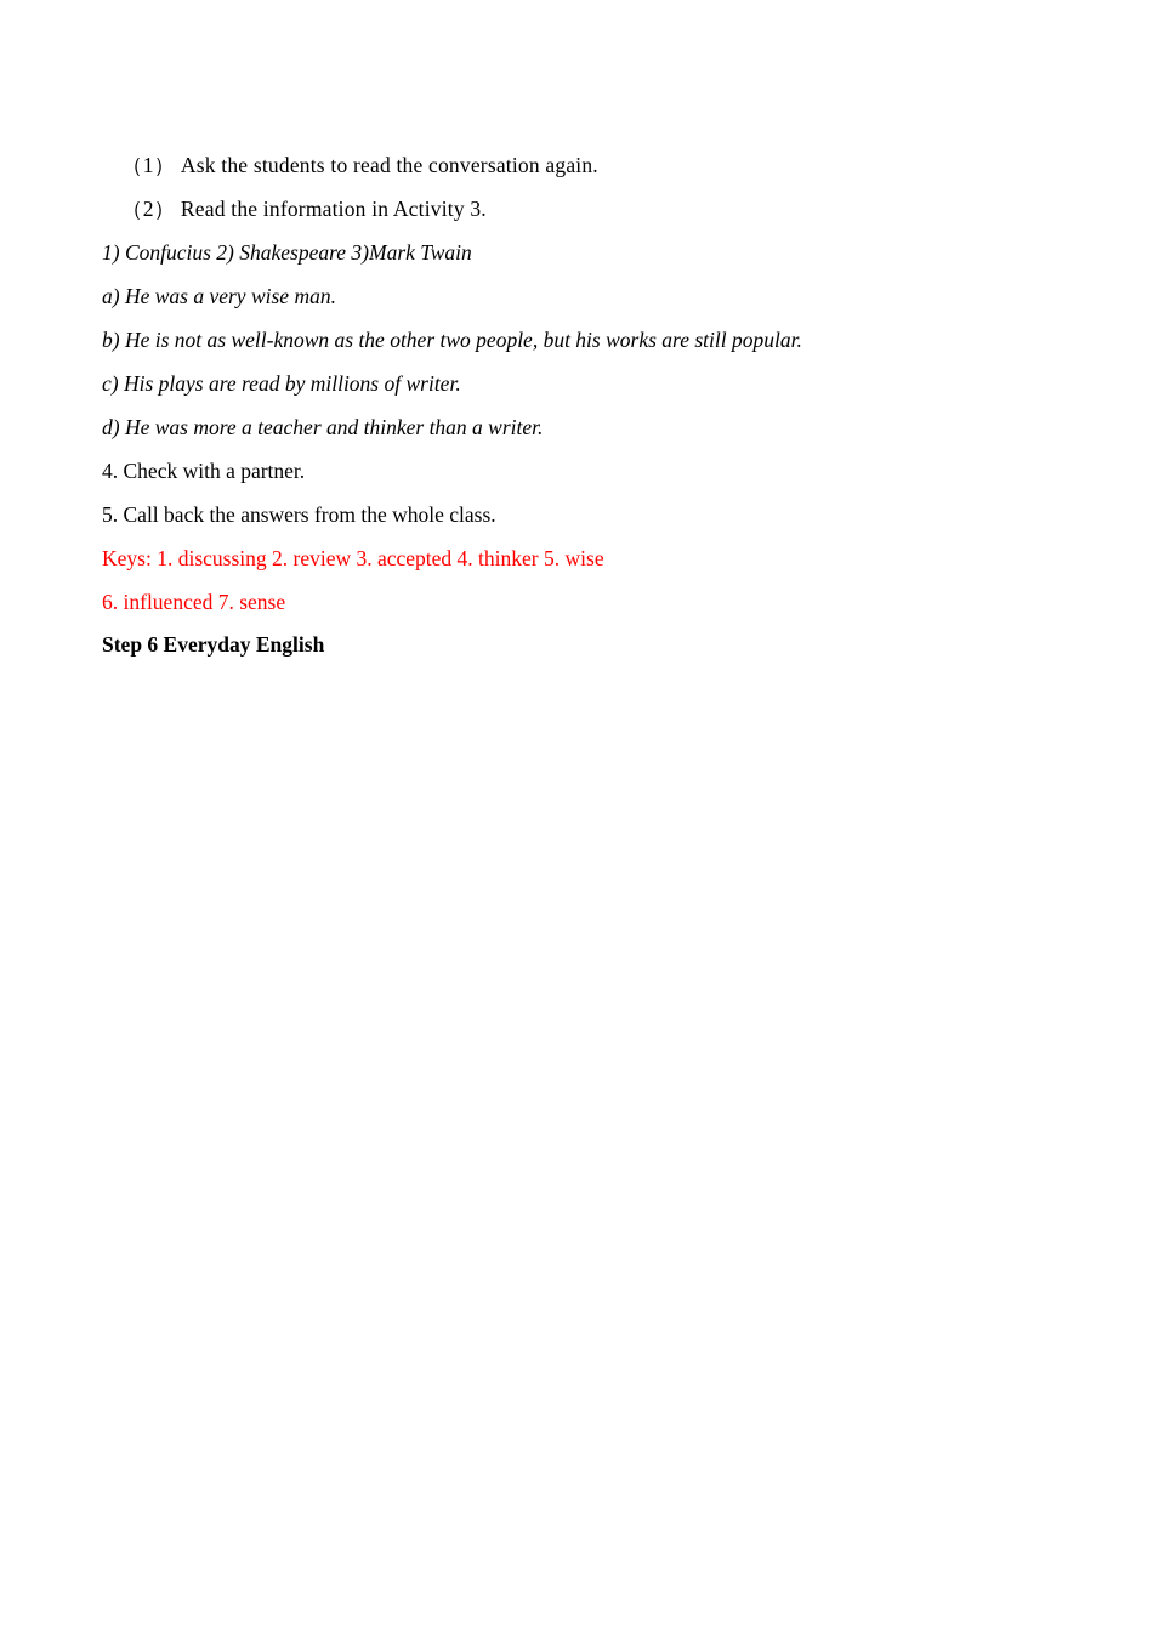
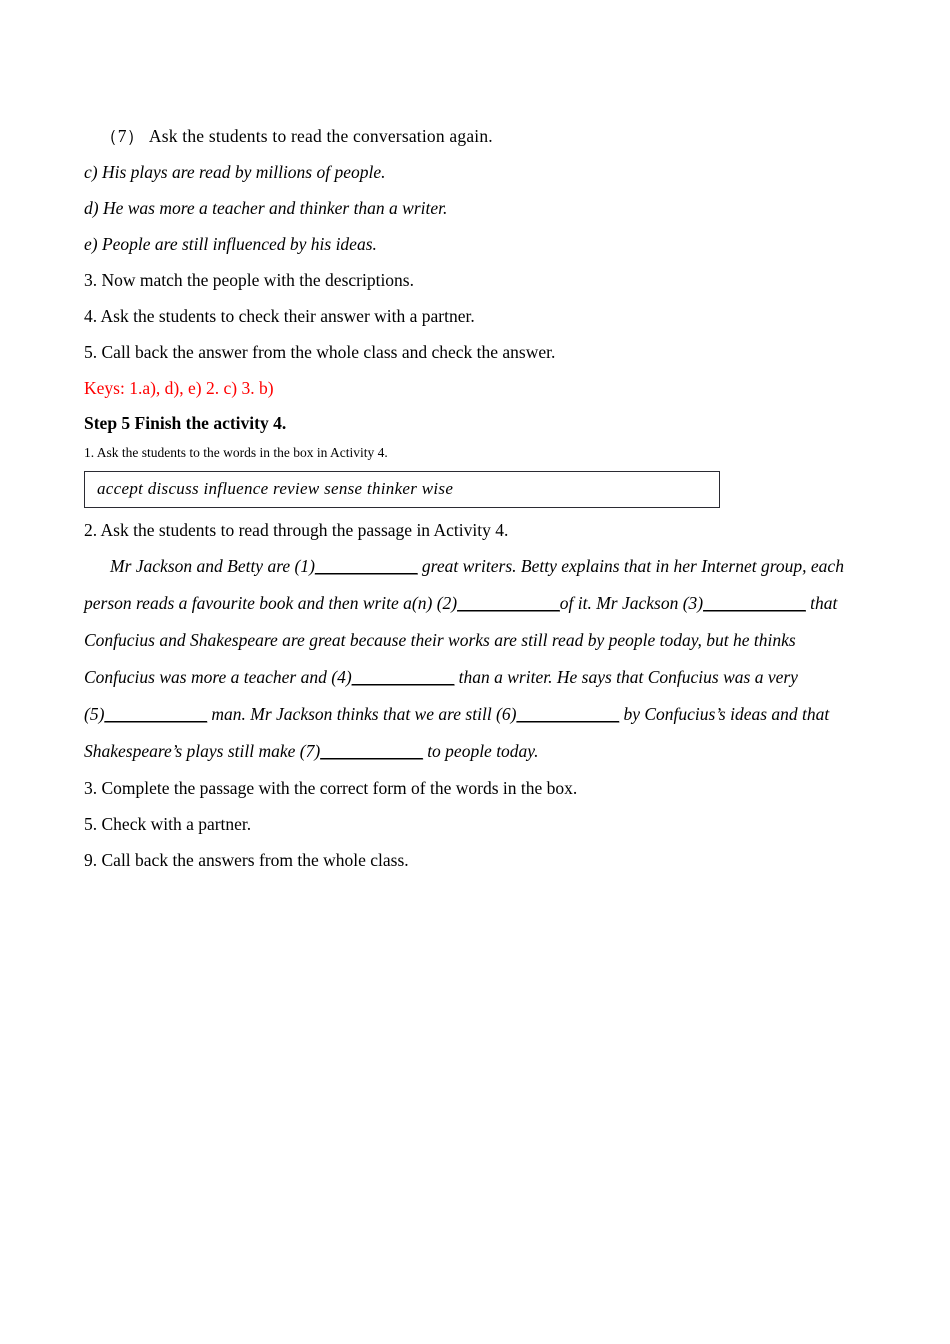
- （1） Ask the students to read the conversation again.
+ （7） Ask the students to read the conversation again.
- （2） Read the information in Activity 3.
- 1) Confucius 2) Shakespeare 3)Mark Twain
- a) He was a very wise man.
- b) He is not as well-known as the other two people, but his works are still popular.
- c) His plays are read by millions of writer.
+ c) His plays are read by millions of people.
  d) He was more a teacher and thinker than a writer.
+ e) People are still influenced by his ideas.
+ 3. Now match the people with the descriptions.
+ 4. Ask the students to check their answer with a partner.
+ 5. Call back the answer from the whole class and check the answer.
+ Keys: 1.a), d), e) 2. c) 3. b)
+ Step 5 Finish the activity 4.
+ 1. Ask the students to the words in the box in Activity 4.
+ accept discuss influence review sense thinker wise
+ 2. Ask the students to read through the passage in Activity 4.
+ Mr Jackson and Betty are (1)____________ great writers. Betty explains that in her Internet group, each person reads a favourite book and then write a(n) (2)____________of it. Mr Jackson (3)____________ that Confucius and Shakespeare are great because their works are still read by people today, but he thinks Confucius was more a teacher and (4)____________ than a writer. He says that Confucius was a very (5)____________ man. Mr Jackson thinks that we are still (6)____________ by Confucius’s ideas and that Shakespeare’s plays still make (7)____________ to people today.
+ 3. Complete the passage with the correct form of the words in the box.
- 4. Check with a partner.
+ 5. Check with a partner.
- 5. Call back the answers from the whole class.
+ 9. Call back the answers from the whole class.
- Keys: 1. discussing 2. review 3. accepted 4. thinker 5. wise
- 6. influenced 7. sense
- Step 6 Everyday English
